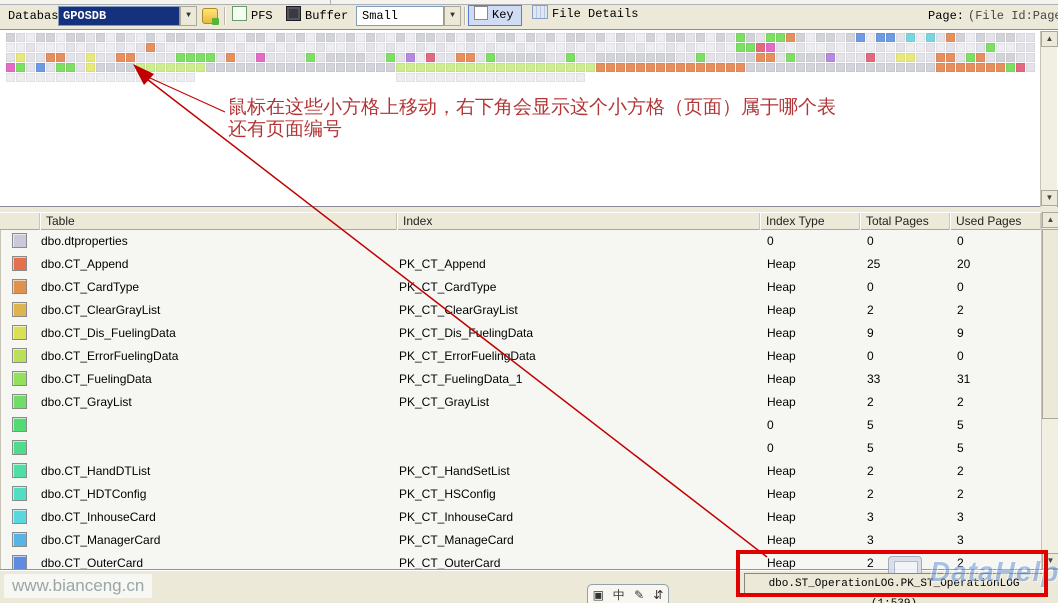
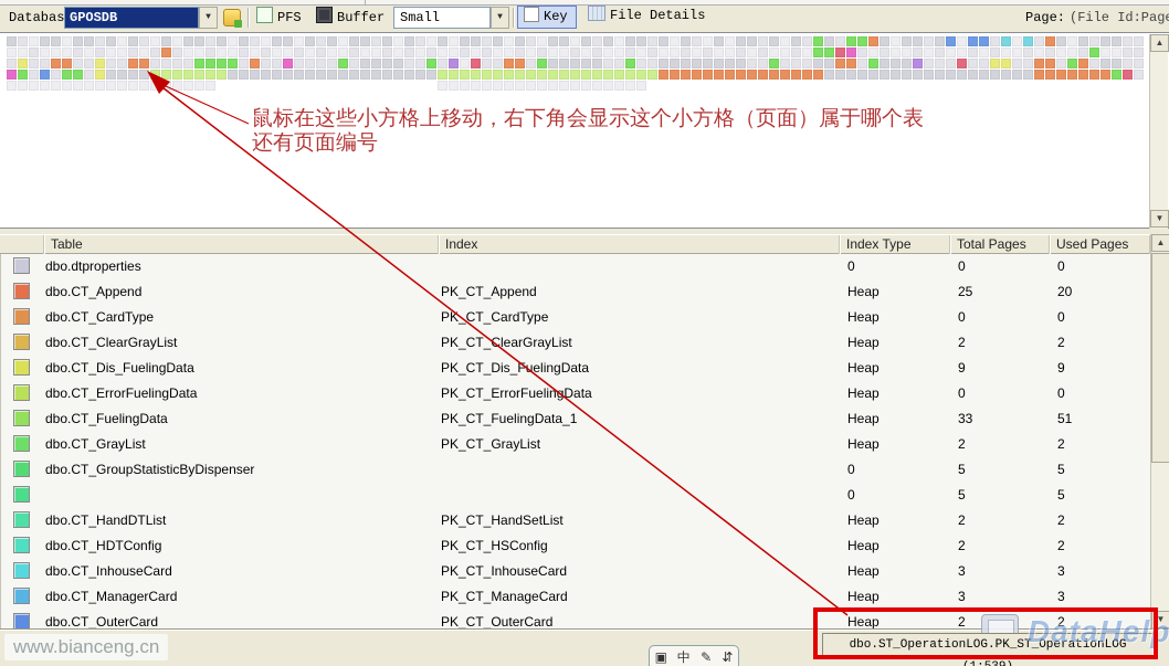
  Databas
  GPOSDB
  ▼
  PFS
  Small
  ▼
  Key
  File Details
  Page:
  (File Id:Pag
  ▲
  ▼
  鼠标在这些小方格上移动，右下角会显示这个小方格（页面）属于哪个表
  还有页面编号
  Table
  Index
  Index Type
  Total Pages
  Used Pages
  dbo.dtproperties
  0
  0
  0
  dbo.CT_Append
  PK_CT_Append
  Heap
  25
  20
  dbo.CT_CardType
  PK_CT_CardType
  Heap
  0
  0
  dbo.CT_ClearGrayList
  PK_CT_ClearGrayList
  Heap
  2
  2
  dbo.CT_Dis_FuelingData
  PK_CT_Dis_FuelingData
  Heap
  9
  9
  dbo.CT_ErrorFuelingData
  PK_CT_ErrorFuelinData
  Heap
  0
  0
  dbo.CT_FuelingData
  PK_CT_FuelingData_1
  Heap
  33
- 31
+ 51
  dbo.CT_GrayList
  PK_CT_GrayList
  Heap
  2
  2
+ dbo.CT_GroupStatisticByDispenser
  0
  5
  5
  0
  5
  5
  dbo.CT_HandDTList
  PK_CT_HandSetList
  Heap
  2
  2
  dbo.CT_HDTConfig
  PK_CT_HSConfig
  Heap
  2
  2
  dbo.CT_InhouseCard
  PK_CT_InhouseCard
  Heap
  3
  3
  dbo.CT_ManagerCard
  PK_CT_ManageCard
  Heap
  3
  3
  dbo.CT_OuterCard
  PK_CT_OuterCard
  Heap
  2
  2
  ▲
  ▼
  www.bianceng.cn
  ▣
  中
  ✎
  ⇵
  DataHelp
  dbo.ST_OperationLOG.PK_ST_OperationLOG
